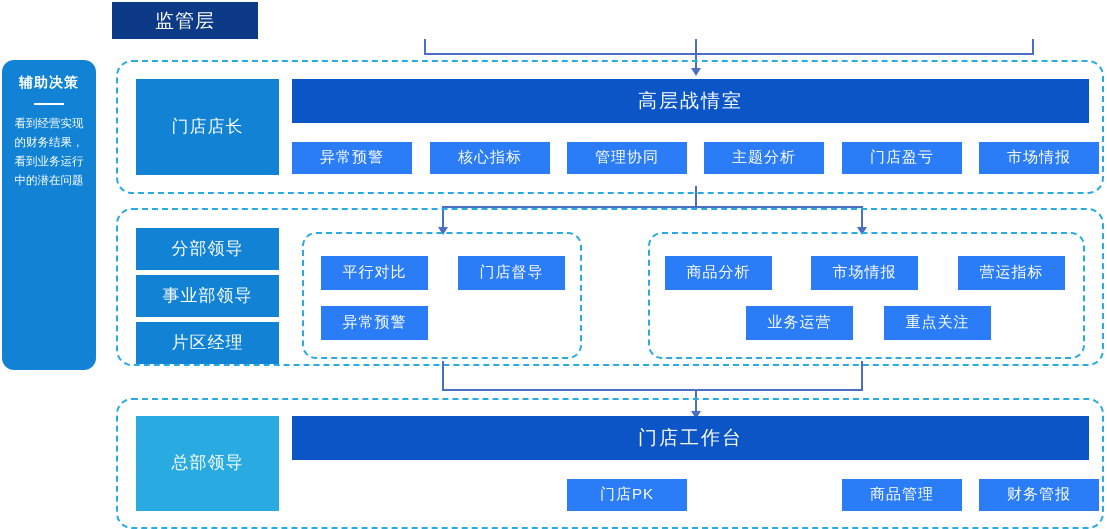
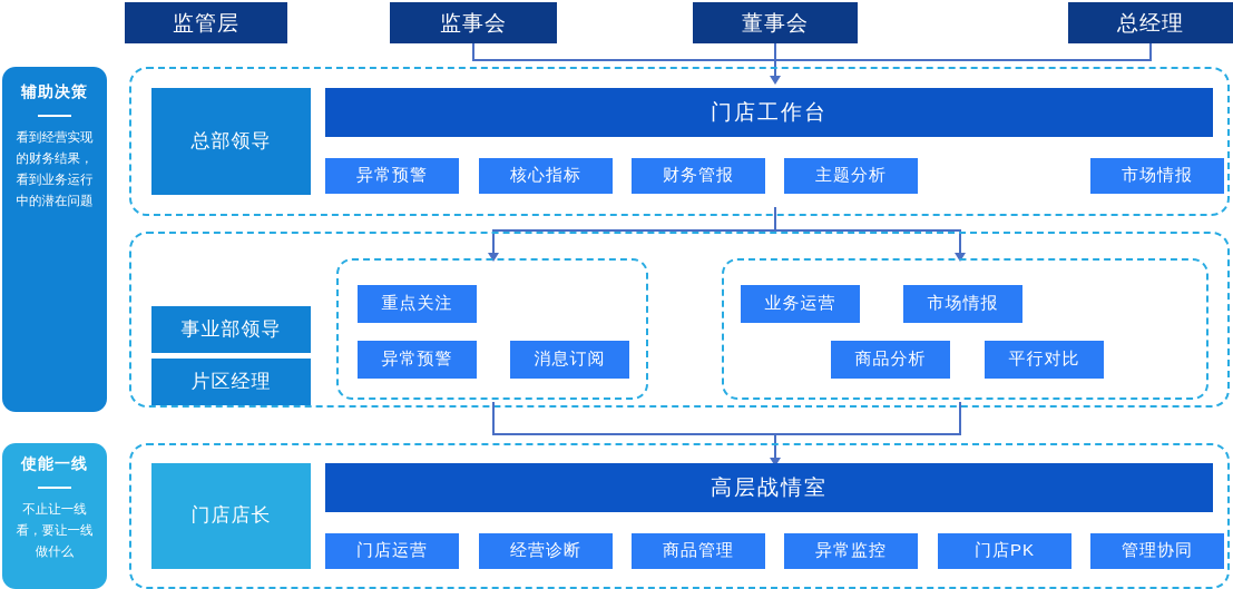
  监管层
+ 监事会
+ 董事会
+ 总经理
  辅助决策
  看到经营实现的财务结果，看到业务运行中的潜在问题
- 门店店长
+ 总部领导
- 高层战情室
+ 门店工作台
  异常预警
  核心指标
- 管理协同
+ 财务管报
  主题分析
- 门店盈亏
  市场情报
- 分部领导
  事业部领导
  片区经理
- 平行对比
+ 重点关注
- 门店督导
  异常预警
+ 消息订阅
- 商品分析
+ 业务运营
  市场情报
- 营运指标
- 业务运营
+ 商品分析
- 重点关注
+ 平行对比
+ 使能一线
+ 不止让一线看，要让一线做什么
- 总部领导
+ 门店店长
- 门店工作台
+ 高层战情室
+ 门店运营
+ 经营诊断
- 门店PK
+ 商品管理
+ 异常监控
- 商品管理
+ 门店PK
- 财务管报
+ 管理协同
